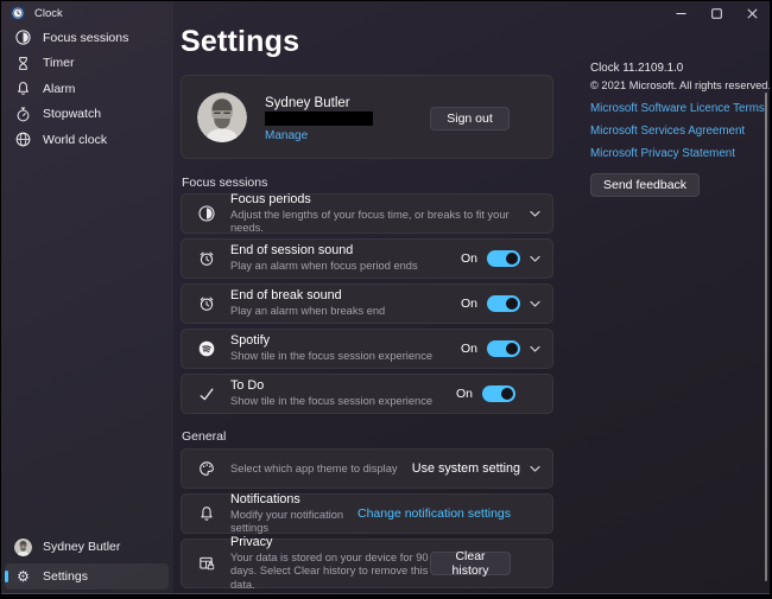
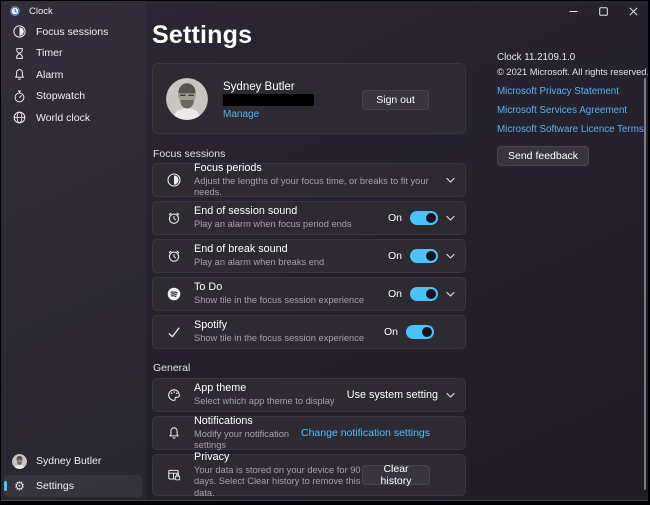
  Clock
  Focus sessions
  Timer
  Alarm
  Stopwatch
  World clock
  Sydney Butler
  ⚙
  Settings
  Settings
  Sydney Butler
  Manage
  Sign out
  Focus sessions
  Focus periods
  Adjust the lengths of your focus time, or breaks to fit your needs.
  End of session sound
  Play an alarm when focus period ends
  On
  End of break sound
  Play an alarm when breaks end
  On
- Spotify
+ To Do
  Show tile in the focus session experience
  On
- To Do
+ Spotify
  Show tile in the focus session experience
  On
  General
+ App theme
  Select which app theme to display
  Use system setting
  Notifications
  Modify your notification settings
  Change notification settings
  Privacy
  Your data is stored on your device for 90 days. Select Clear history to remove this data.
  Clear history
  Clock 11.2109.1.0
  © 2021 Microsoft. All rights reserved.
- Microsoft Software Licence Terms
+ Microsoft Privacy Statement
  Microsoft Services Agreement
- Microsoft Privacy Statement
+ Microsoft Software Licence Terms
  Send feedback
